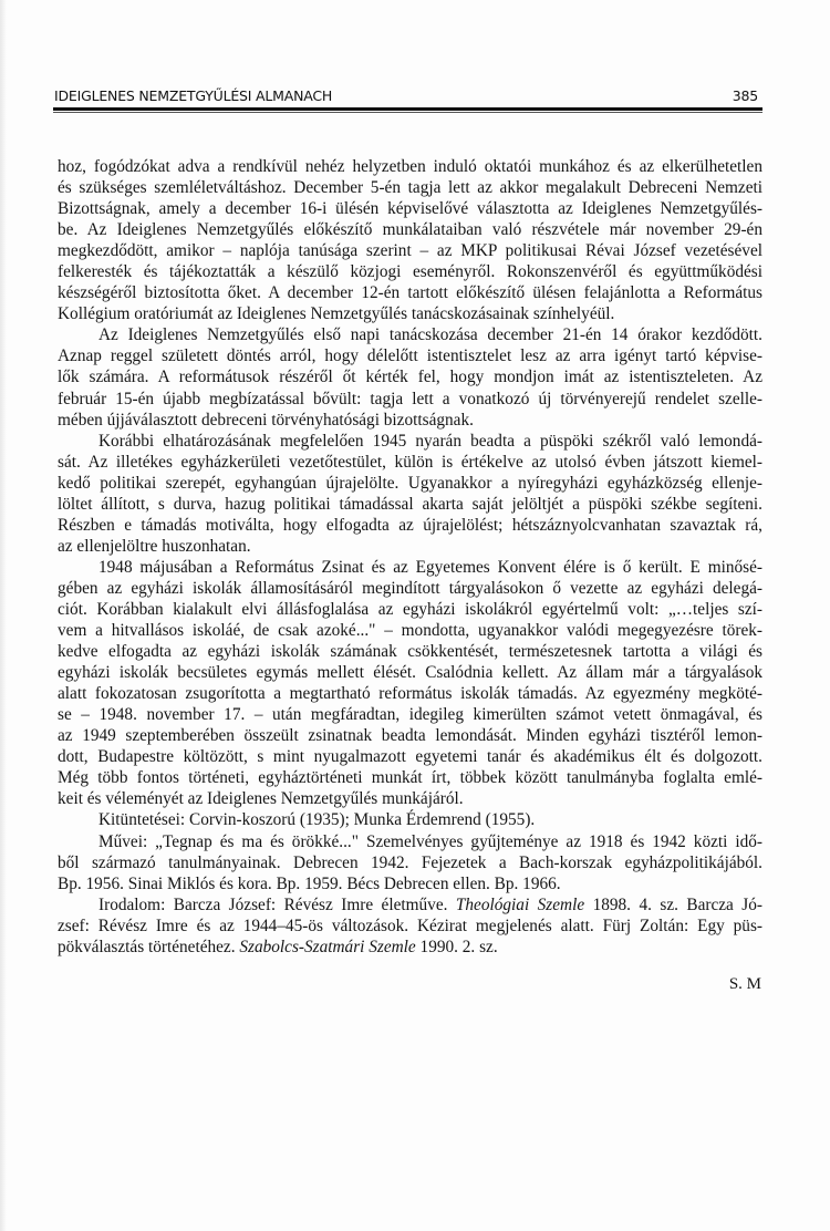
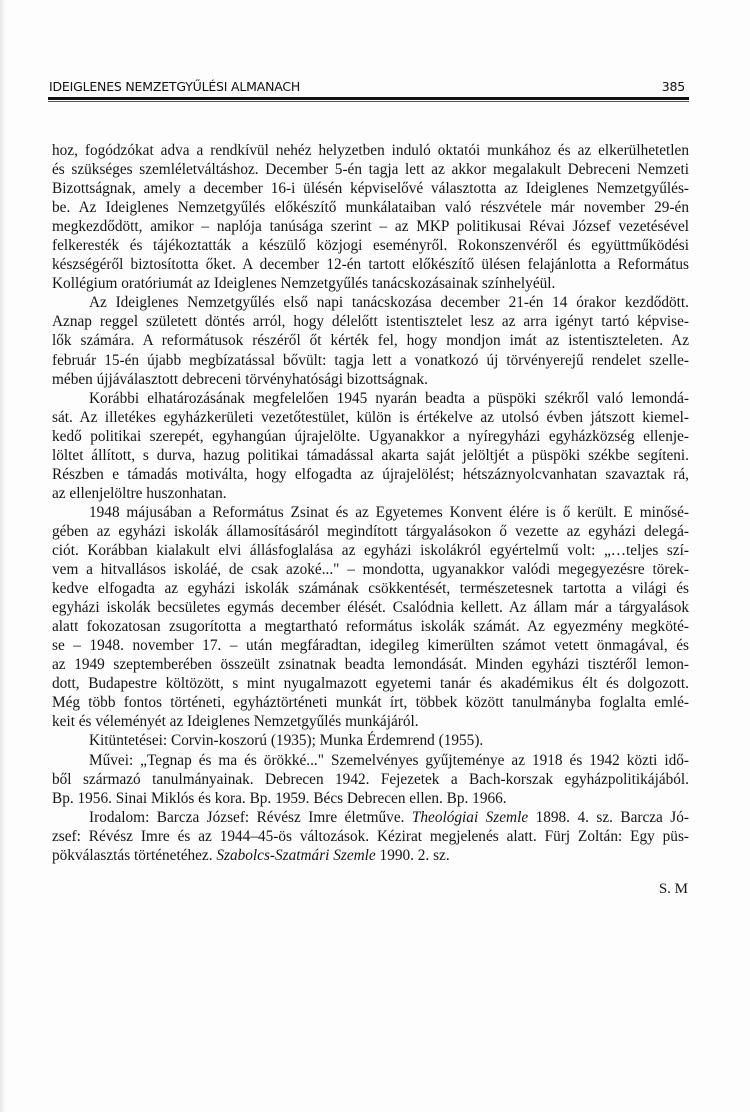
  IDEIGLENES NEMZETGYŰLÉSI ALMANACH
  385
  hoz, fogódzókat adva a rendkívül nehéz helyzetben induló oktatói munkához és az elkerülhetetlen
  és szükséges szemléletváltáshoz. December 5-én tagja lett az akkor megalakult Debreceni Nemzeti
  Bizottságnak, amely a december 16-i ülésén képviselővé választotta az Ideiglenes Nemzetgyűlés-
  be. Az Ideiglenes Nemzetgyűlés előkészítő munkálataiban való részvétele már november 29-én
  megkezdődött, amikor – naplója tanúsága szerint – az MKP politikusai Révai József vezetésével
  felkeresték és tájékoztatták a készülő közjogi eseményről. Rokonszenvéről és együttműködési
  készségéről biztosította őket. A december 12-én tartott előkészítő ülésen felajánlotta a Református
  Kollégium oratóriumát az Ideiglenes Nemzetgyűlés tanácskozásainak színhelyéül.
  Az Ideiglenes Nemzetgyűlés első napi tanácskozása december 21-én 14 órakor kezdődött.
  Aznap reggel született döntés arról, hogy délelőtt istentisztelet lesz az arra igényt tartó képvise-
  lők számára. A reformátusok részéről őt kérték fel, hogy mondjon imát az istentiszteleten. Az
  február 15-én újabb megbízatással bővült: tagja lett a vonatkozó új törvényerejű rendelet szelle-
  mében újjáválasztott debreceni törvényhatósági bizottságnak.
  Korábbi elhatározásának megfelelően 1945 nyarán beadta a püspöki székről való lemondá-
  sát. Az illetékes egyházkerületi vezetőtestület, külön is értékelve az utolsó évben játszott kiemel-
  kedő politikai szerepét, egyhangúan újrajelölte. Ugyanakkor a nyíregyházi egyházközség ellenje-
  löltet állított, s durva, hazug politikai támadással akarta saját jelöltjét a püspöki székbe segíteni.
  Részben e támadás motiválta, hogy elfogadta az újrajelölést; hétszáznyolcvanhatan szavaztak rá,
  az ellenjelöltre huszonhatan.
  1948 májusában a Református Zsinat és az Egyetemes Konvent élére is ő került. E minősé-
  gében az egyházi iskolák államosításáról megindított tárgyalásokon ő vezette az egyházi delegá-
  ciót. Korábban kialakult elvi állásfoglalása az egyházi iskolákról egyértelmű volt: „…teljes szí-
  vem a hitvallásos iskoláé, de csak azoké..." – mondotta, ugyanakkor valódi megegyezésre törek-
  kedve elfogadta az egyházi iskolák számának csökkentését, természetesnek tartotta a világi és
- egyházi iskolák becsületes egymás mellett élését. Csalódnia kellett. Az állam már a tárgyalások
+ egyházi iskolák becsületes egymás december élését. Csalódnia kellett. Az állam már a tárgyalások
- alatt fokozatosan zsugorította a megtartható református iskolák támadás. Az egyezmény megköté-
+ alatt fokozatosan zsugorította a megtartható református iskolák számát. Az egyezmény megköté-
  se – 1948. november 17. – után megfáradtan, idegileg kimerülten számot vetett önmagával, és
  az 1949 szeptemberében összeült zsinatnak beadta lemondását. Minden egyházi tisztéről lemon-
  dott, Budapestre költözött, s mint nyugalmazott egyetemi tanár és akadémikus élt és dolgozott.
  Még több fontos történeti, egyháztörténeti munkát írt, többek között tanulmányba foglalta emlé-
  keit és véleményét az Ideiglenes Nemzetgyűlés munkájáról.
  Kitüntetései: Corvin-koszorú (1935); Munka Érdemrend (1955).
  Művei: „Tegnap és ma és örökké..." Szemelvényes gyűjteménye az 1918 és 1942 közti idő-
  ből származó tanulmányainak. Debrecen 1942. Fejezetek a Bach-korszak egyházpolitikájából.
  Bp. 1956. Sinai Miklós és kora. Bp. 1959. Bécs Debrecen ellen. Bp. 1966.
  Irodalom: Barcza József: Révész Imre életműve. Theológiai Szemle 1898. 4. sz. Barcza Jó-
  zsef: Révész Imre és az 1944–45-ös változások. Kézirat megjelenés alatt. Fürj Zoltán: Egy püs-
  pökválasztás történetéhez. Szabolcs-Szatmári Szemle 1990. 2. sz.
  S. M
